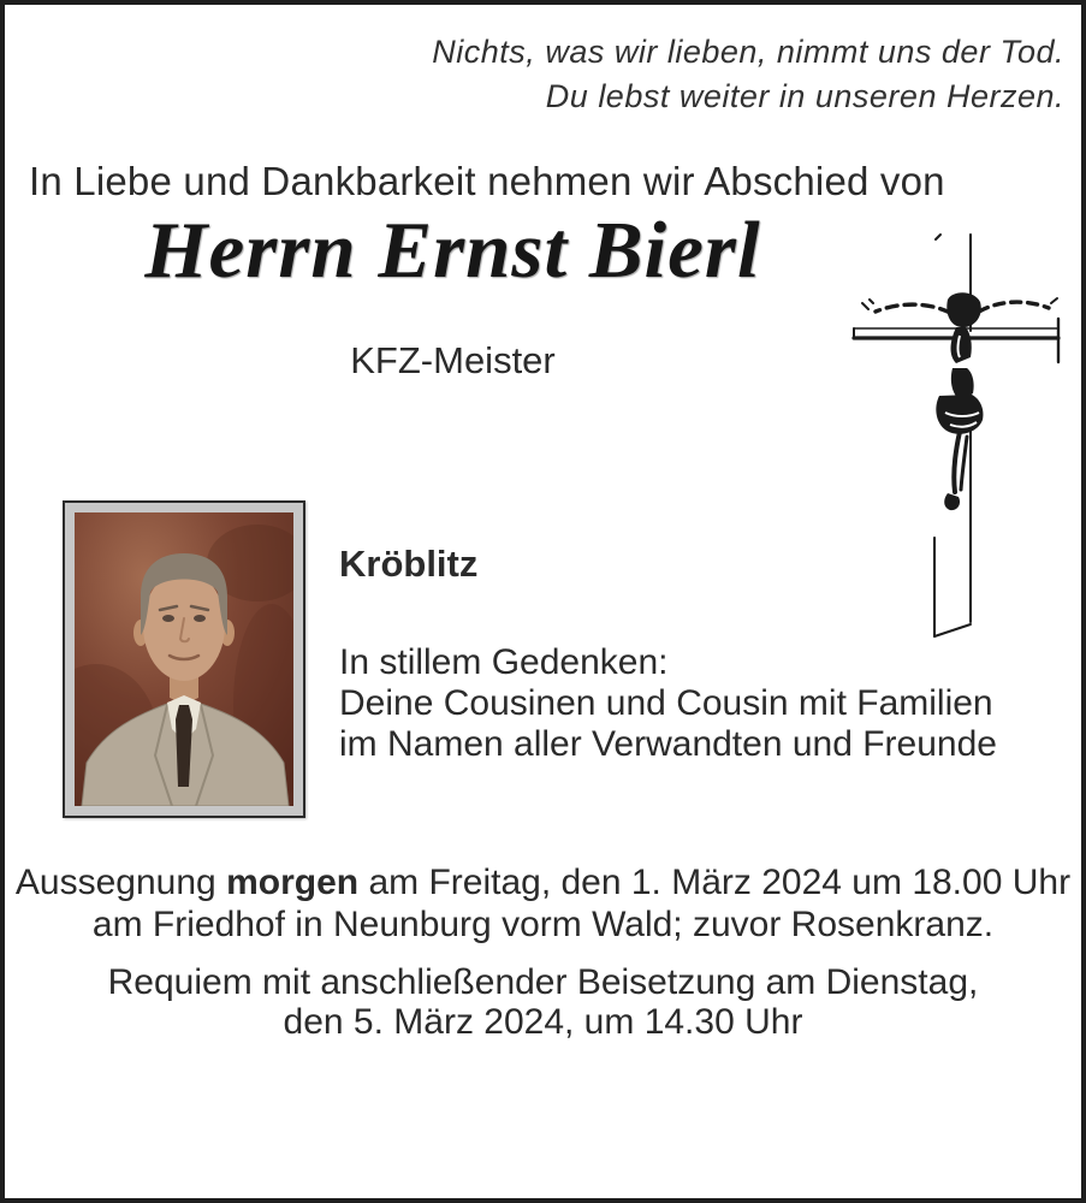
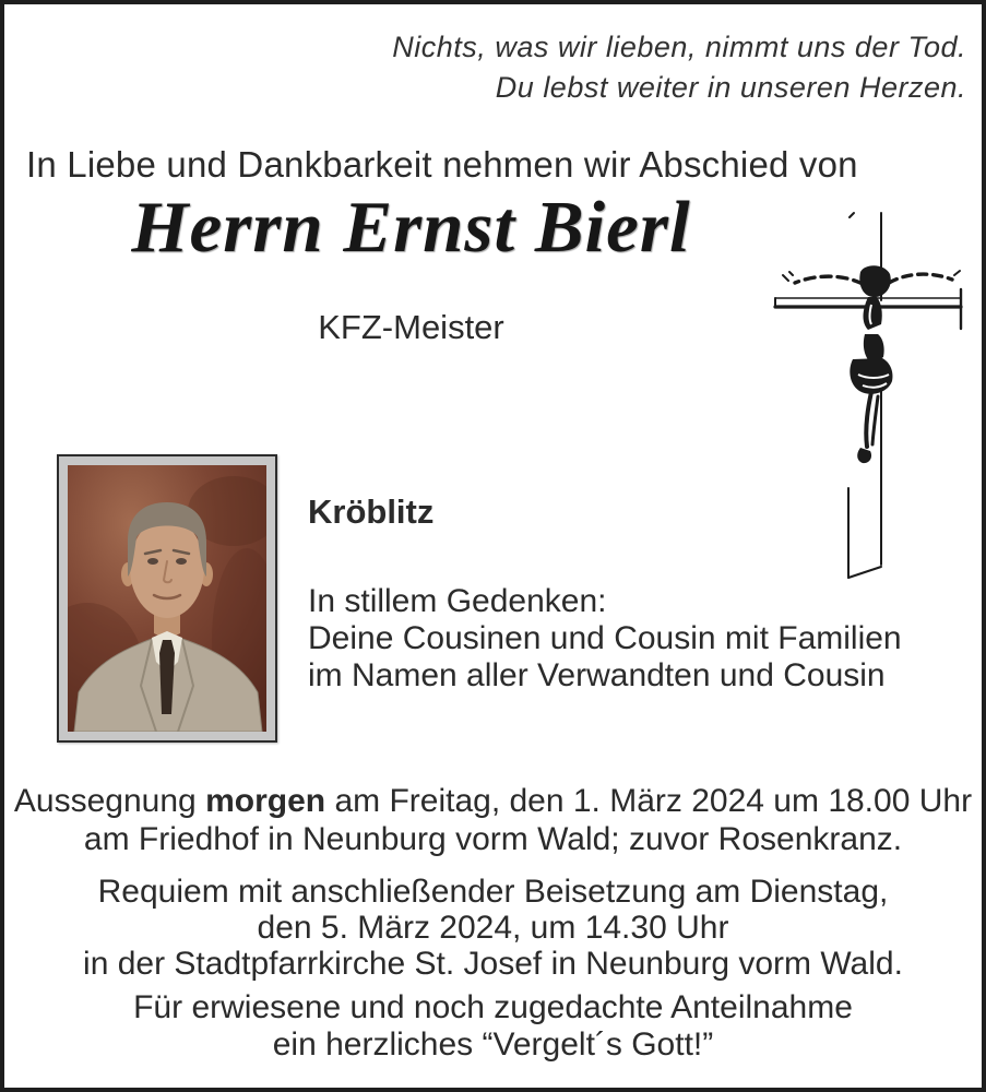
  Nichts, was wir lieben, nimmt uns der Tod.
  Du lebst weiter in unseren Herzen.
  In Liebe und Dankbarkeit nehmen wir Abschied von
  Herrn Ernst Bierl
  KFZ-Meister
  Kröblitz
  In stillem Gedenken:
  Deine Cousinen und Cousin mit Familien
- im Namen aller Verwandten und Freunde
+ im Namen aller Verwandten und Cousin
  Aussegnung morgen am Freitag, den 1. März 2024 um 18.00 Uhr
  am Friedhof in Neunburg vorm Wald; zuvor Rosenkranz.
  Requiem mit anschließender Beisetzung am Dienstag,
  den 5. März 2024, um 14.30 Uhr
+ in der Stadtpfarrkirche St. Josef in Neunburg vorm Wald.
+ Für erwiesene und noch zugedachte Anteilnahme
+ ein herzliches “Vergelt´s Gott!”
